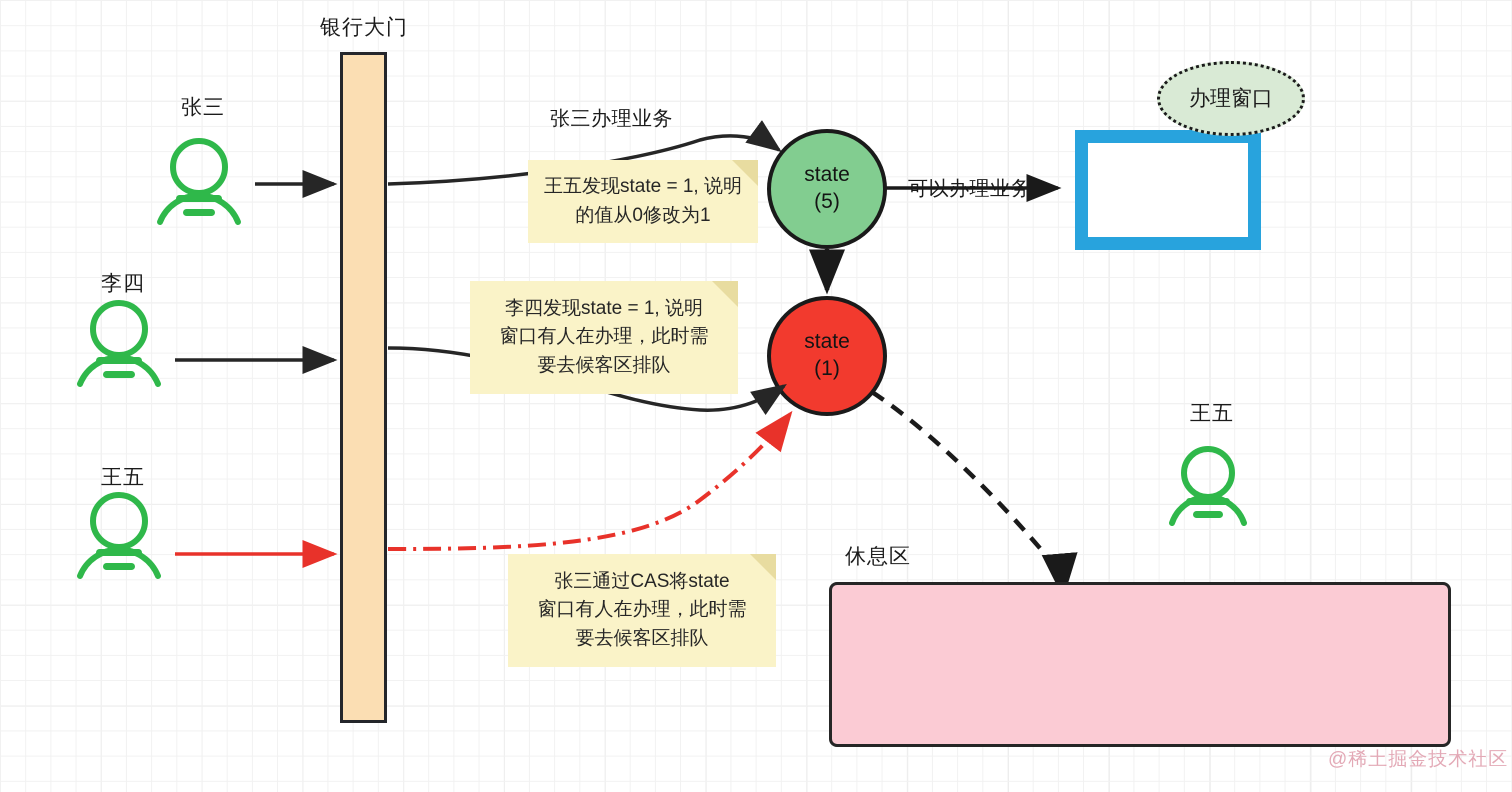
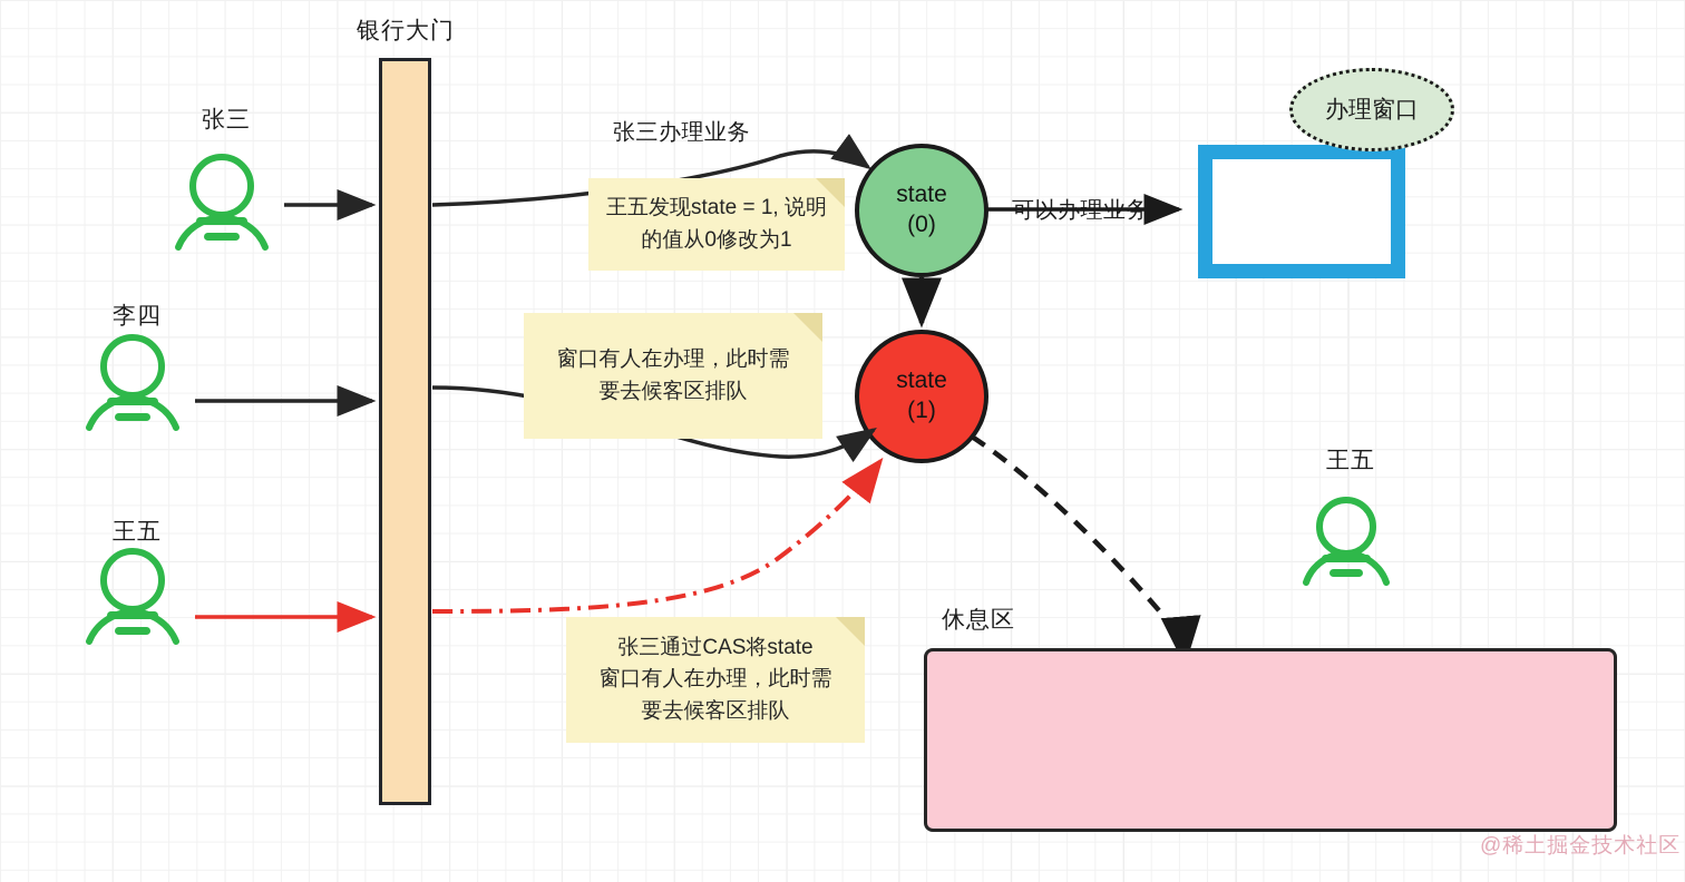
  银行大门
  张三
  李四
  王五
  王五
  张三办理业务
  可以办理业务
  state
- (5)
+ (0)
  state
  (1)
  王五发现state = 1, 说明
  的值从0修改为1
- 李四发现state = 1, 说明
  窗口有人在办理，此时需
  要去候客区排队
  张三通过CAS将state
  窗口有人在办理，此时需
  要去候客区排队
  办理窗口
  休息区
  @稀土掘金技术社区
